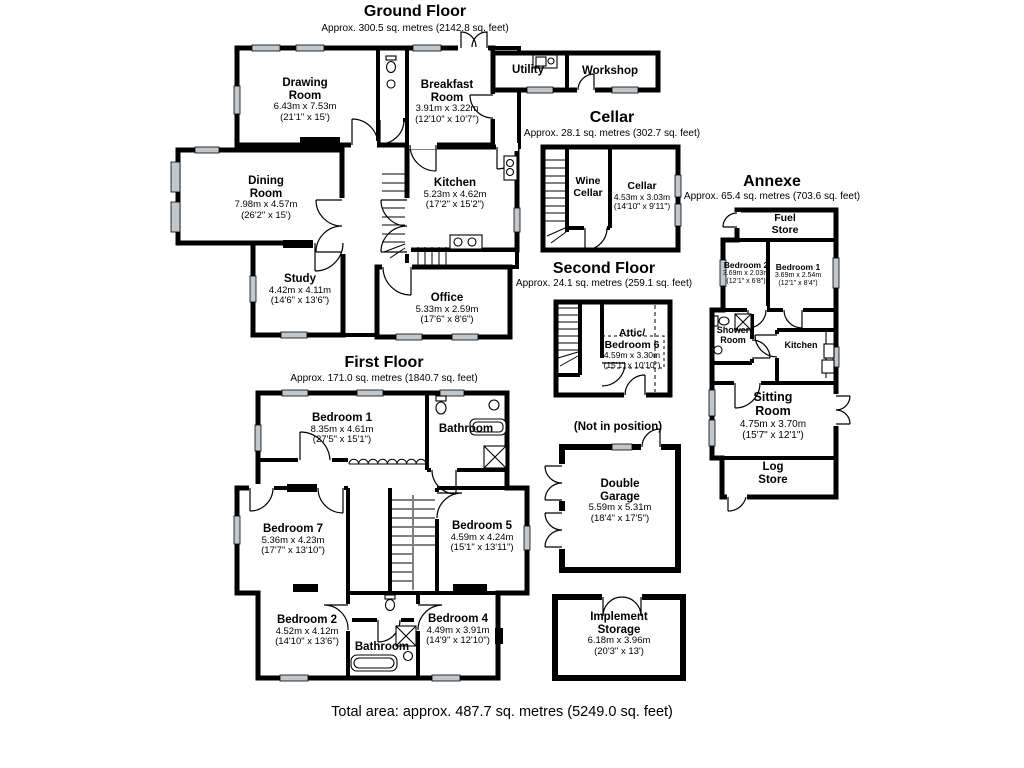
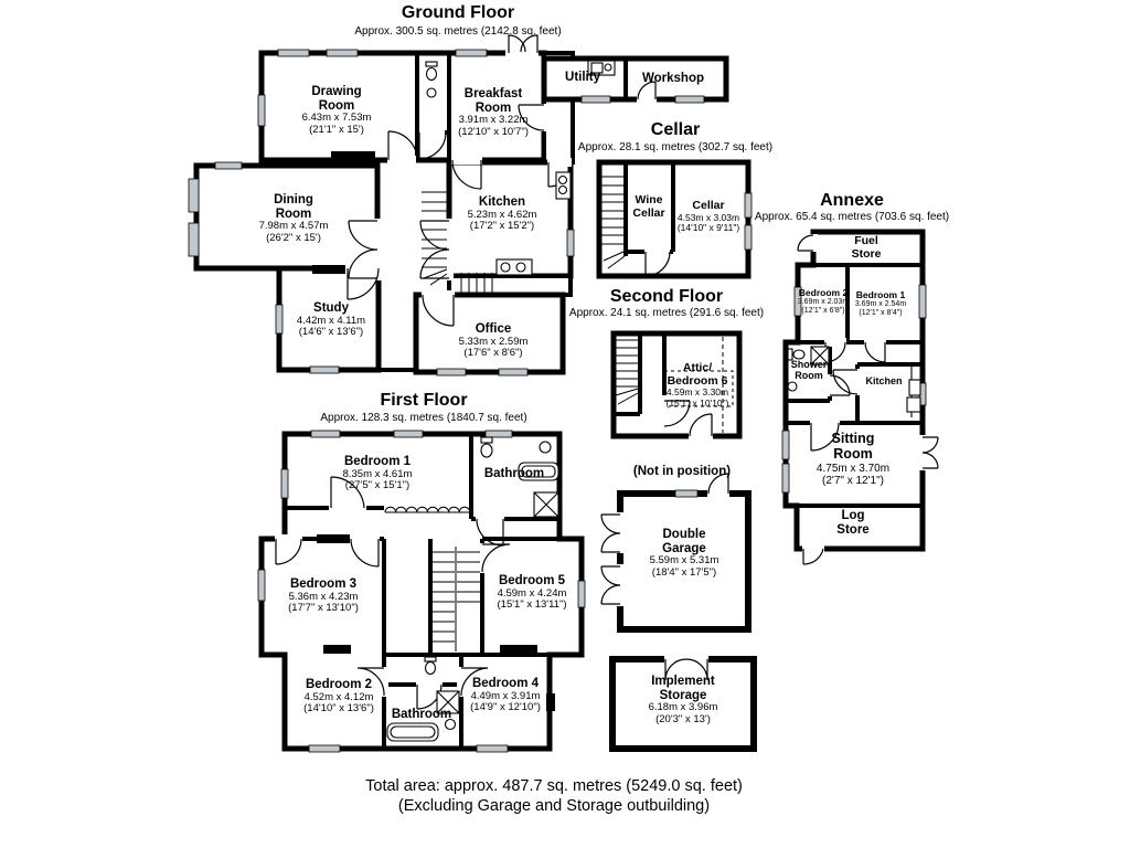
  Ground Floor
  Approx. 300.5 sq. metres (2142.8 sq. feet)
  Drawing
  Room
  6.43m x 7.53m
  (21'1" x 15')
  Breakfast
  Room
  3.91m x 3.22m
  (12'10" x 10'7")
  Utility
  Workshop
  Dining
  Room
  7.98m x 4.57m
  (26'2" x 15')
  Kitchen
  5.23m x 4.62m
  (17'2" x 15'2")
  Study
  4.42m x 4.11m
  (14'6" x 13'6")
  Office
  5.33m x 2.59m
  (17'6" x 8'6")
  Cellar
  Approx. 28.1 sq. metres (302.7 sq. feet)
  Wine
  Cellar
  Cellar
  4.53m x 3.03m
  (14'10" x 9'11")
  Annexe
  Approx. 65.4 sq. metres (703.6 sq. feet)
  Fuel
  Store
  Bedroom 2
  Bedroom 1
  Shower
  Room
  Kitchen
  Sitting
  Room
  4.75m x 3.70m
- (15'7" x 12'1")
+ (2'7" x 12'1")
  Log
  Store
  Second Floor
- Approx. 24.1 sq. metres (259.1 sq. feet)
+ Approx. 24.1 sq. metres (291.6 sq. feet)
  Attic/
  Bedroom 6
  4.59m x 3.30m
  (15'1" x 10'10")
  First Floor
- Approx. 171.0 sq. metres (1840.7 sq. feet)
+ Approx. 128.3 sq. metres (1840.7 sq. feet)
  Bedroom 1
  8.35m x 4.61m
  (27'5" x 15'1")
  Bathroom
- Bedroom 7
+ Bedroom 3
  5.36m x 4.23m
  (17'7" x 13'10")
  Bedroom 5
  4.59m x 4.24m
  (15'1" x 13'11")
  Bedroom 2
  4.52m x 4.12m
  (14'10" x 13'6")
  Bathroom
  Bedroom 4
  4.49m x 3.91m
  (14'9" x 12'10")
  (Not in position)
  Double
  Garage
  5.59m x 5.31m
  (18'4" x 17'5")
  Implement
  Storage
  6.18m x 3.96m
  (20'3" x 13')
  Total area: approx. 487.7 sq. metres (5249.0 sq. feet)
+ (Excluding Garage and Storage outbuilding)
